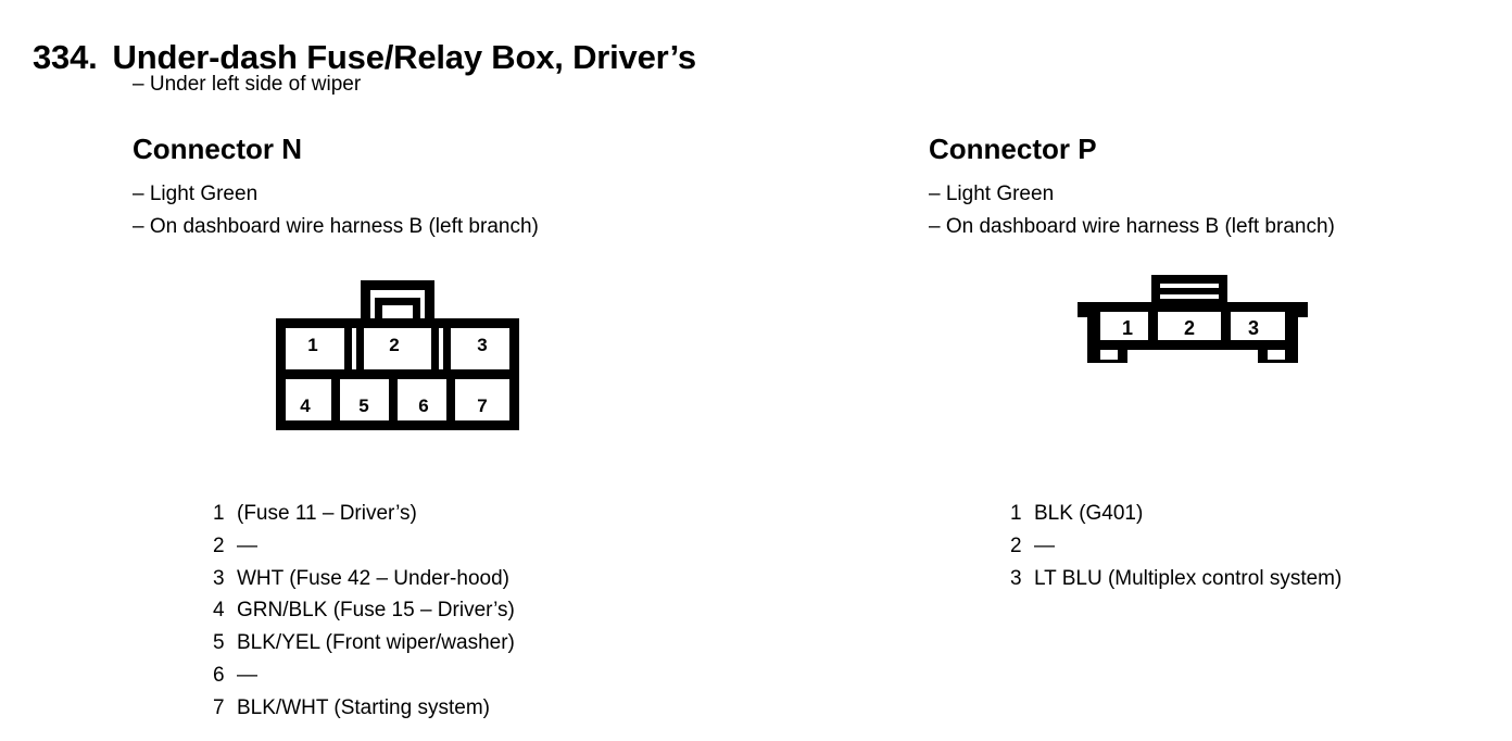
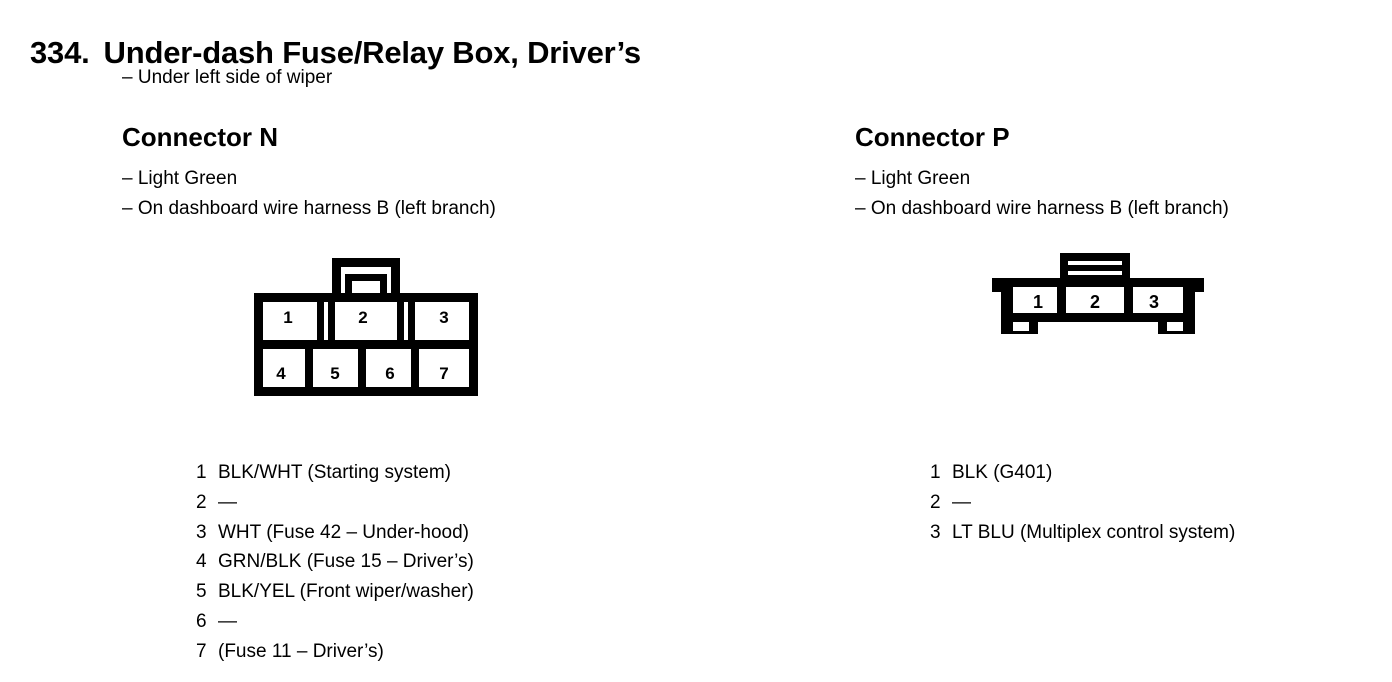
  334. Under-dash Fuse/Relay Box, Driver’s
  – Under left side of wiper
  Connector N
  – Light Green
  – On dashboard wire harness B (left branch)
  1
  2
  3
  4
  5
  6
  7
  Connector P
  – Light Green
  – On dashboard wire harness B (left branch)
  1
  2
  3
- 1 (Fuse 11 – Driver’s)
+ 1 BLK/WHT (Starting system)
  2 —
  3 WHT (Fuse 42 – Under-hood)
  4 GRN/BLK (Fuse 15 – Driver’s)
  5 BLK/YEL (Front wiper/washer)
  6 —
- 7 BLK/WHT (Starting system)
+ 7 (Fuse 11 – Driver’s)
  1 BLK (G401)
  2 —
  3 LT BLU (Multiplex control system)
